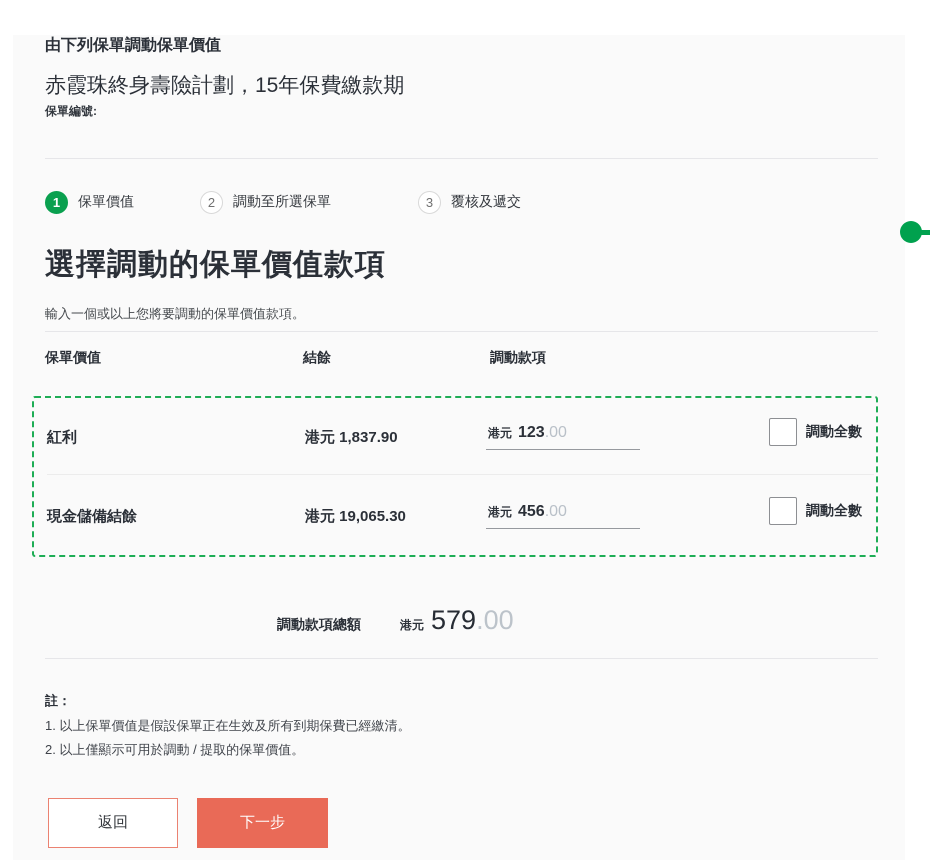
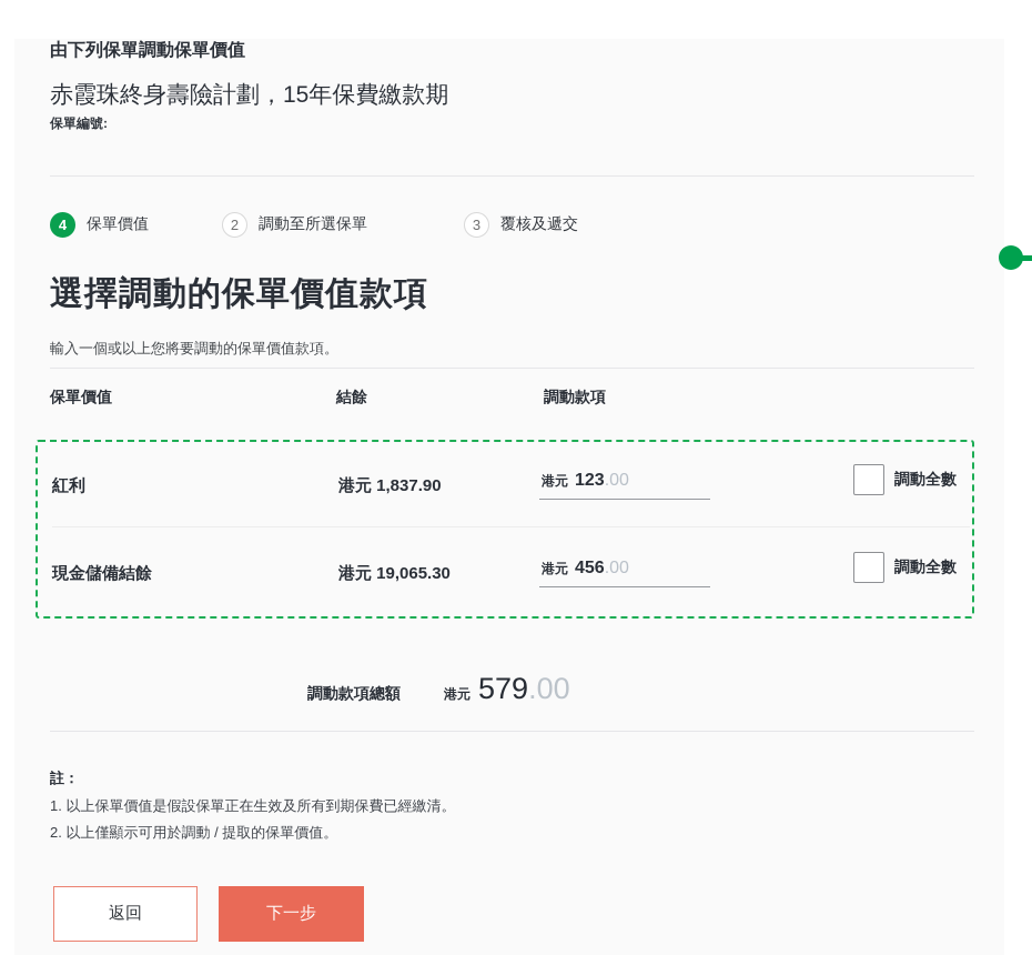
  由下列保單調動保單價值
  赤霞珠終身壽險計劃，15年保費繳款期
  保單編號:
- 1
+ 4
  保單價值
  2
  調動至所選保單
  3
  覆核及遞交
  選擇調動的保單價值款項
  輸入一個或以上您將要調動的保單價值款項。
  保單價值
  結餘
  調動款項
  紅利
  港元 1,837.90
  港元
  123
  .00
  調動全數
  現金儲備結餘
  港元 19,065.30
  港元
  456
  .00
  調動全數
  調動款項總額
  港元
  579
  .00
  註：
  1. 以上保單價值是假設保單正在生效及所有到期保費已經繳清。
  2. 以上僅顯示可用於調動 / 提取的保單價值。
  返回
  下一步
